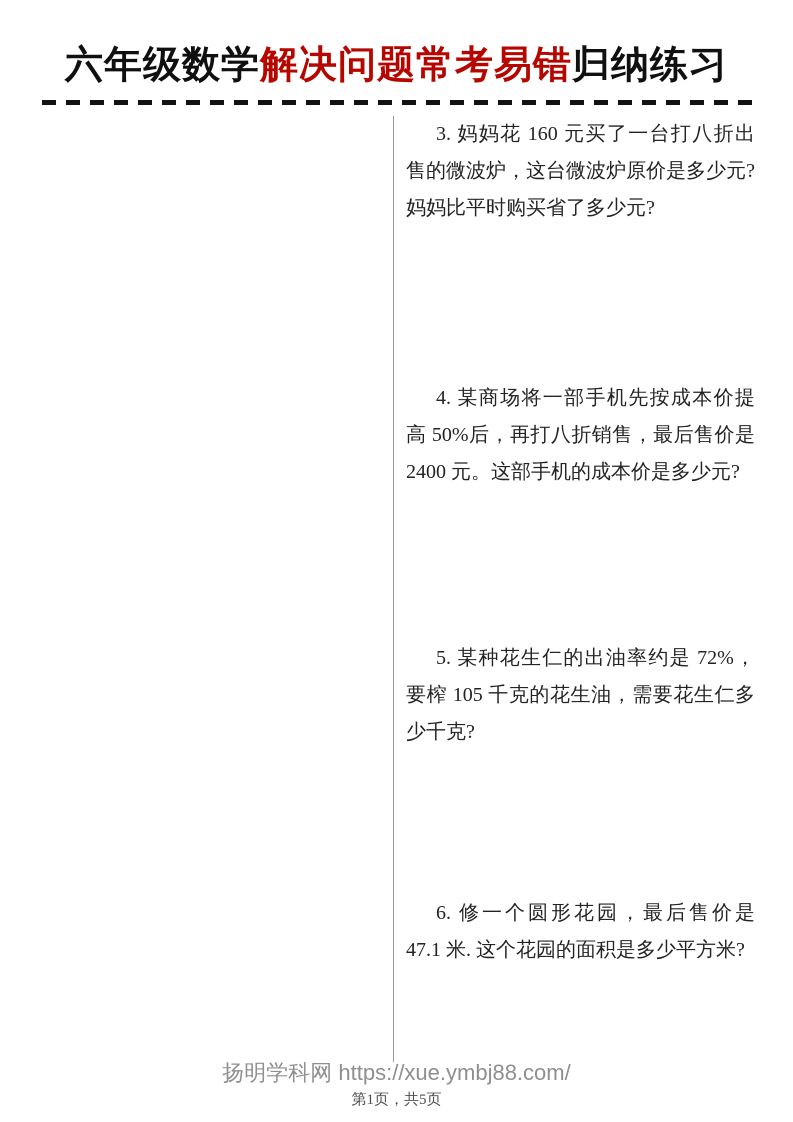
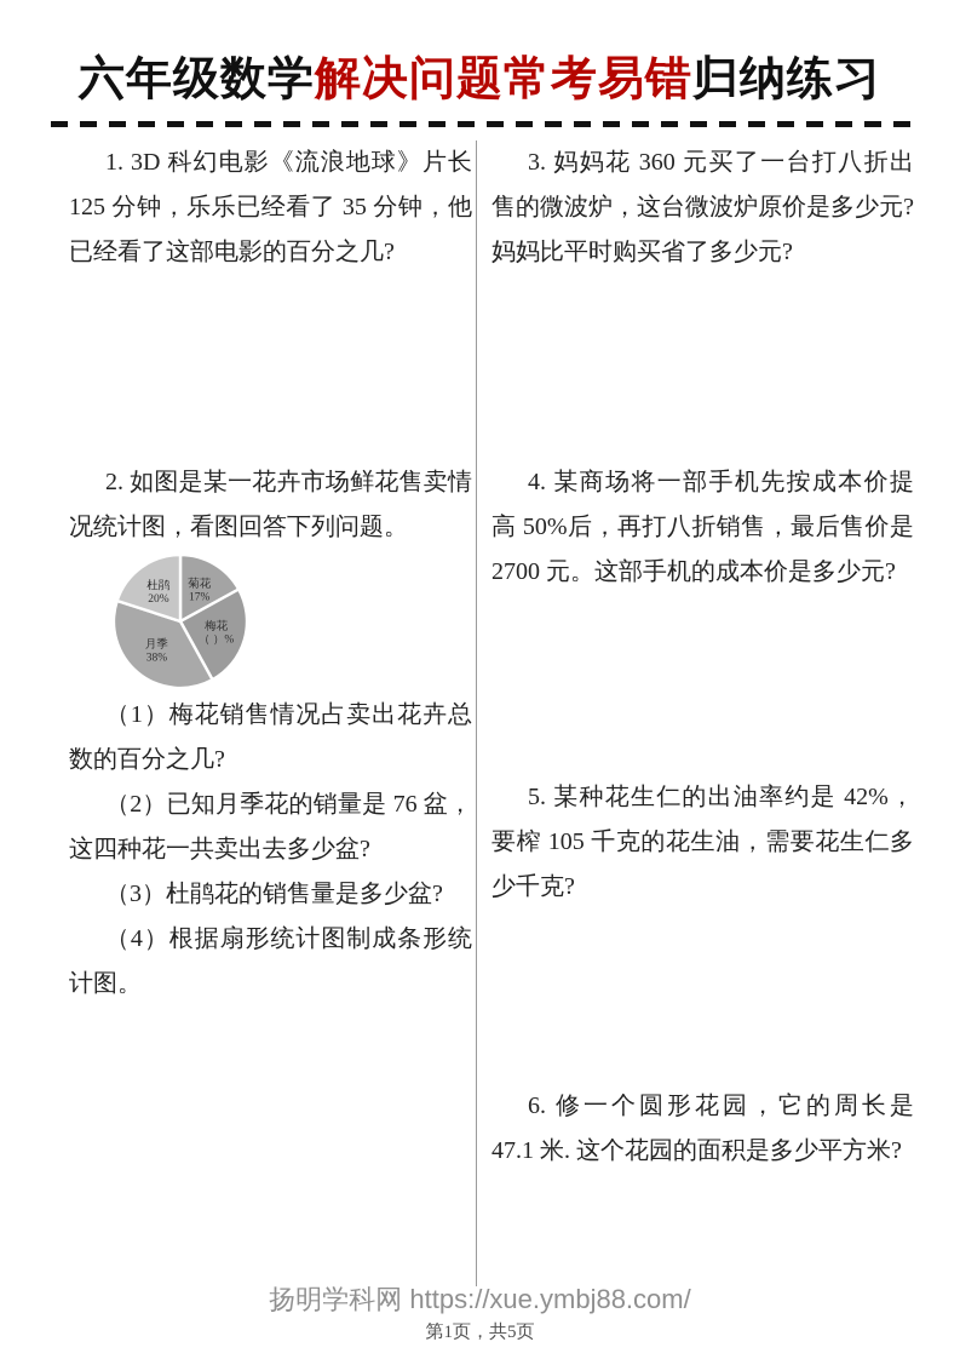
  六年级数学解决问题常考易错归纳练习
+ 1. 3D 科幻电影《流浪地球》片长 125 分钟，乐乐已经看了 35 分钟，他已经看了这部电影的百分之几?
+ 2. 如图是某一花卉市场鲜花售卖情况统计图，看图回答下列问题。
+ 菊花
+ 17%
+ 梅花
+ （ ）%
+ 月季
+ 38%
+ 杜鹃
+ 20%
+ （1）梅花销售情况占卖出花卉总数的百分之几?
+ （2）已知月季花的销量是 76 盆，这四种花一共卖出去多少盆?
+ （3）杜鹃花的销售量是多少盆?
+ （4）根据扇形统计图制成条形统计图。
- 3. 妈妈花 160 元买了一台打八折出售的微波炉，这台微波炉原价是多少元? 妈妈比平时购买省了多少元?
+ 3. 妈妈花 360 元买了一台打八折出售的微波炉，这台微波炉原价是多少元? 妈妈比平时购买省了多少元?
- 4. 某商场将一部手机先按成本价提高 50%后，再打八折销售，最后售价是 2400 元。这部手机的成本价是多少元?
+ 4. 某商场将一部手机先按成本价提高 50%后，再打八折销售，最后售价是 2700 元。这部手机的成本价是多少元?
- 5. 某种花生仁的出油率约是 72%，要榨 105 千克的花生油，需要花生仁多少千克?
+ 5. 某种花生仁的出油率约是 42%，要榨 105 千克的花生油，需要花生仁多少千克?
- 6. 修一个圆形花园，最后售价是 47.1 米. 这个花园的面积是多少平方米?
+ 6. 修一个圆形花园，它的周长是 47.1 米. 这个花园的面积是多少平方米?
  扬明学科网 https://xue.ymbj88.com/
  第1页，共5页
